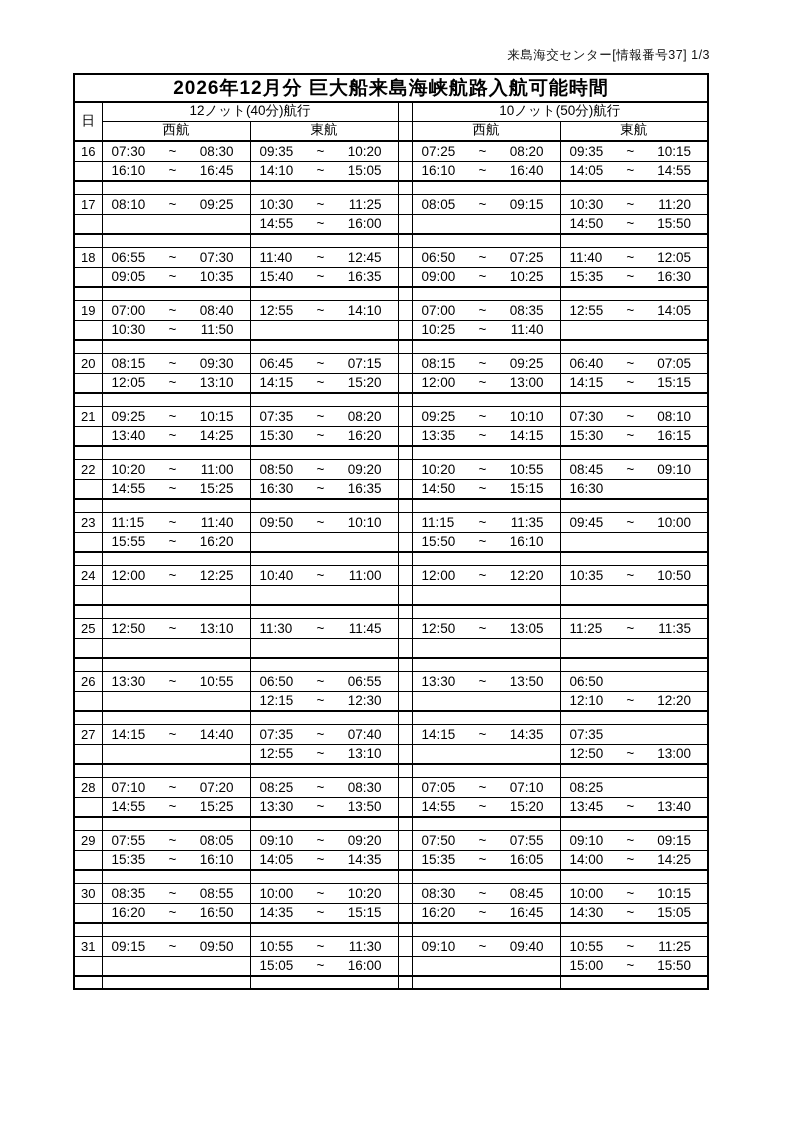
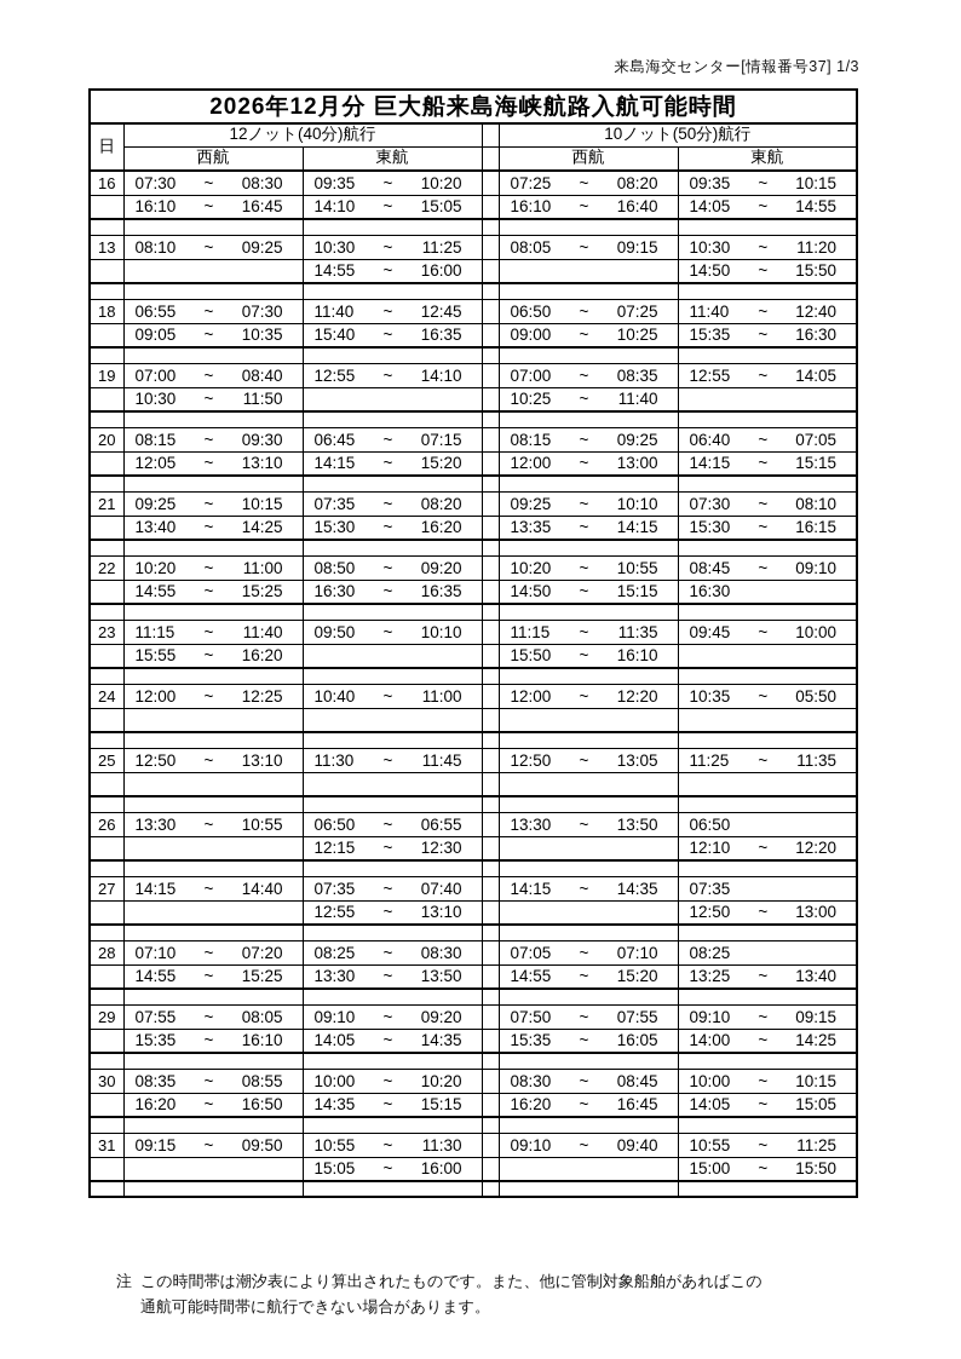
  来島海交センター[情報番号37] 1/3
  2026年12月分 巨大船来島海峡航路入航可能時間
  日	12ノット(40分)航行		10ノット(50分)航行
  西航	東航		西航	東航
  16	07:30 ~ 08:30	09:35 ~ 10:20		07:25 ~ 08:20	09:35 ~ 10:15
  	16:10 ~ 16:45	14:10 ~ 15:05		16:10 ~ 16:40	14:05 ~ 14:55
- 17	08:10 ~ 09:25	10:30 ~ 11:25		08:05 ~ 09:15	10:30 ~ 11:20
+ 13	08:10 ~ 09:25	10:30 ~ 11:25		08:05 ~ 09:15	10:30 ~ 11:20
  		14:55 ~ 16:00			14:50 ~ 15:50
- 18	06:55 ~ 07:30	11:40 ~ 12:45		06:50 ~ 07:25	11:40 ~ 12:05
+ 18	06:55 ~ 07:30	11:40 ~ 12:45		06:50 ~ 07:25	11:40 ~ 12:40
  	09:05 ~ 10:35	15:40 ~ 16:35		09:00 ~ 10:25	15:35 ~ 16:30
  19	07:00 ~ 08:40	12:55 ~ 14:10		07:00 ~ 08:35	12:55 ~ 14:05
  	10:30 ~ 11:50			10:25 ~ 11:40
  20	08:15 ~ 09:30	06:45 ~ 07:15		08:15 ~ 09:25	06:40 ~ 07:05
  	12:05 ~ 13:10	14:15 ~ 15:20		12:00 ~ 13:00	14:15 ~ 15:15
  21	09:25 ~ 10:15	07:35 ~ 08:20		09:25 ~ 10:10	07:30 ~ 08:10
  	13:40 ~ 14:25	15:30 ~ 16:20		13:35 ~ 14:15	15:30 ~ 16:15
  22	10:20 ~ 11:00	08:50 ~ 09:20		10:20 ~ 10:55	08:45 ~ 09:10
  	14:55 ~ 15:25	16:30 ~ 16:35		14:50 ~ 15:15	16:30
  23	11:15 ~ 11:40	09:50 ~ 10:10		11:15 ~ 11:35	09:45 ~ 10:00
  	15:55 ~ 16:20			15:50 ~ 16:10
- 24	12:00 ~ 12:25	10:40 ~ 11:00		12:00 ~ 12:20	10:35 ~ 10:50
+ 24	12:00 ~ 12:25	10:40 ~ 11:00		12:00 ~ 12:20	10:35 ~ 05:50
  25	12:50 ~ 13:10	11:30 ~ 11:45		12:50 ~ 13:05	11:25 ~ 11:35
  26	13:30 ~ 10:55	06:50 ~ 06:55		13:30 ~ 13:50	06:50
  		12:15 ~ 12:30			12:10 ~ 12:20
  27	14:15 ~ 14:40	07:35 ~ 07:40		14:15 ~ 14:35	07:35
  		12:55 ~ 13:10			12:50 ~ 13:00
  28	07:10 ~ 07:20	08:25 ~ 08:30		07:05 ~ 07:10	08:25
- 	14:55 ~ 15:25	13:30 ~ 13:50		14:55 ~ 15:20	13:45 ~ 13:40
+ 	14:55 ~ 15:25	13:30 ~ 13:50		14:55 ~ 15:20	13:25 ~ 13:40
  29	07:55 ~ 08:05	09:10 ~ 09:20		07:50 ~ 07:55	09:10 ~ 09:15
  	15:35 ~ 16:10	14:05 ~ 14:35		15:35 ~ 16:05	14:00 ~ 14:25
  30	08:35 ~ 08:55	10:00 ~ 10:20		08:30 ~ 08:45	10:00 ~ 10:15
- 	16:20 ~ 16:50	14:35 ~ 15:15		16:20 ~ 16:45	14:30 ~ 15:05
+ 	16:20 ~ 16:50	14:35 ~ 15:15		16:20 ~ 16:45	14:05 ~ 15:05
  31	09:15 ~ 09:50	10:55 ~ 11:30		09:10 ~ 09:40	10:55 ~ 11:25
  		15:05 ~ 16:00			15:00 ~ 15:50
+ 注
+ この時間帯は潮汐表により算出されたものです。また、他に管制対象船舶があればこの
+ 通航可能時間帯に航行できない場合があります。
